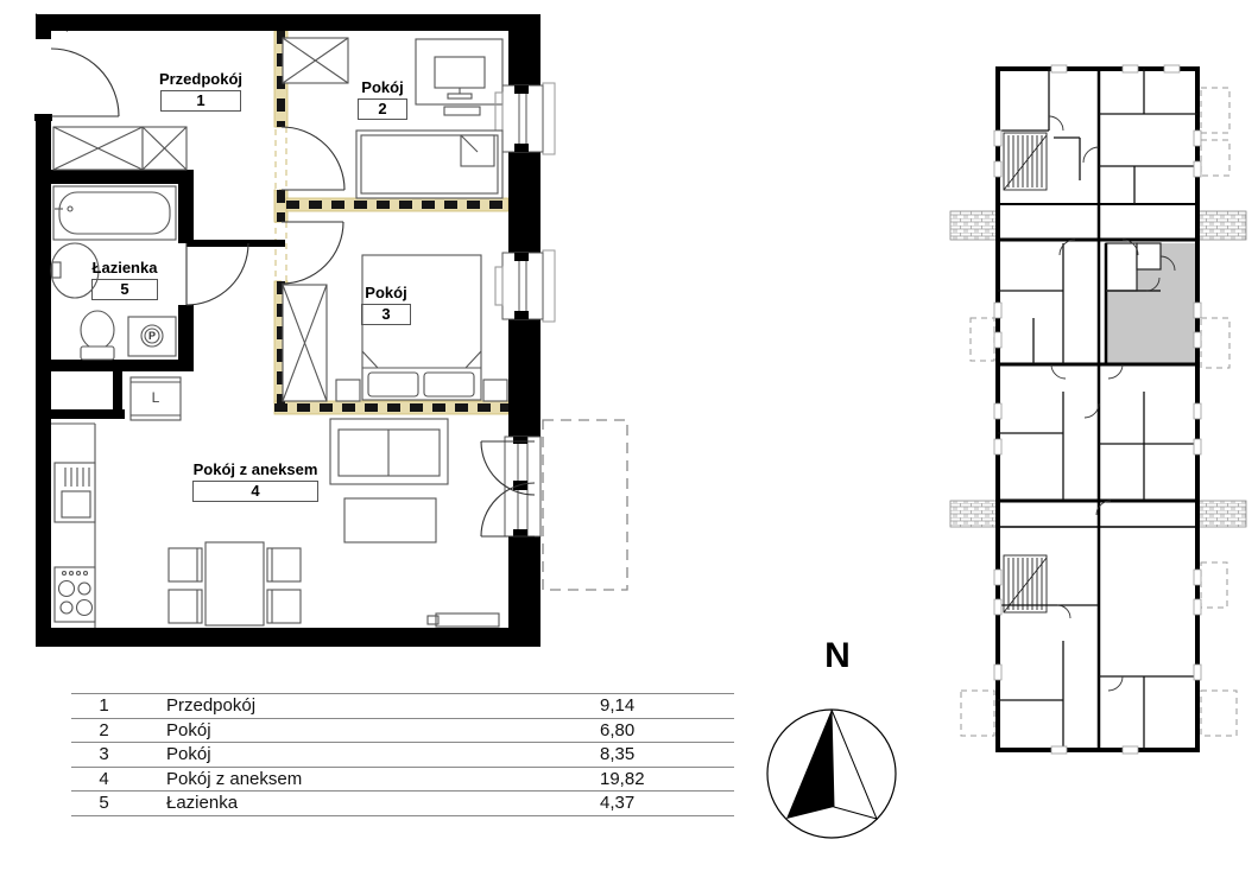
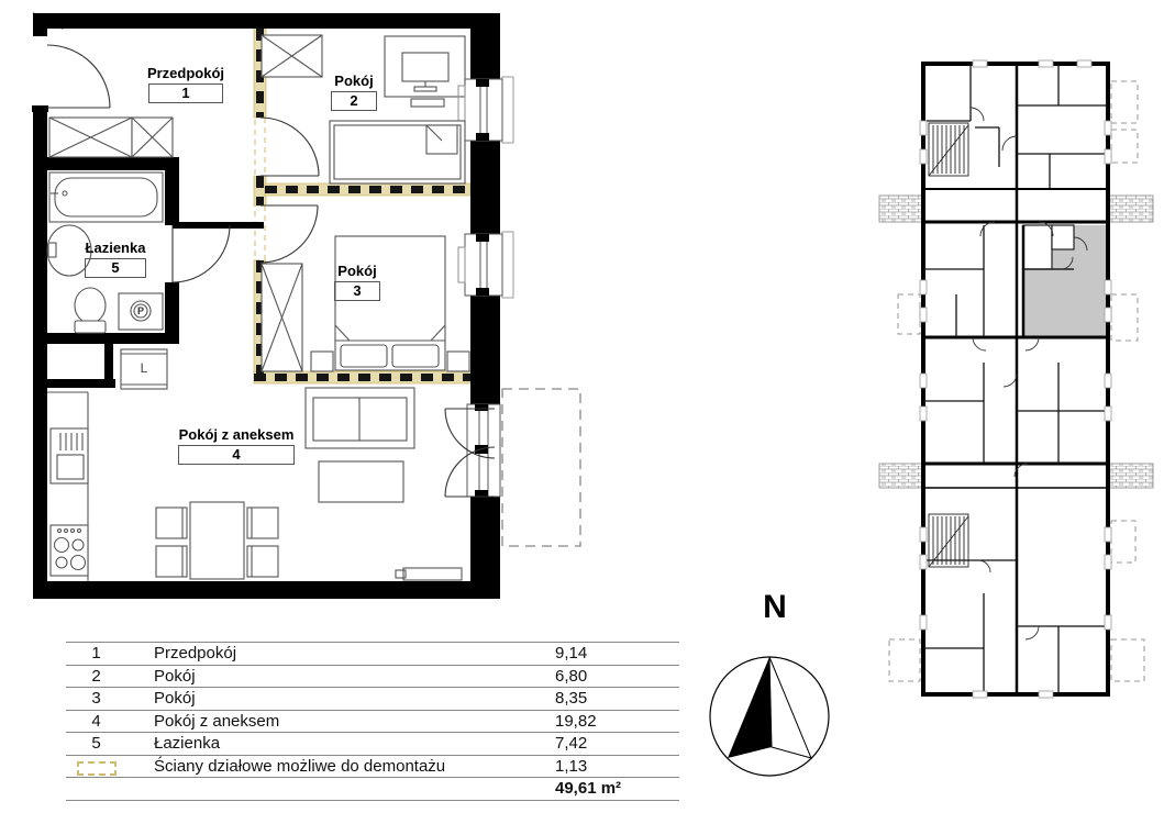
  Przedpokój
  1
  Pokój
  2
  Pokój
  3
  Pokój z aneksem
  4
  Łazienka
  5
  P
  L
  N
  1
  Przedpokój
  9,14
  2
  Pokój
  6,80
  3
  Pokój
  8,35
  4
  Pokój z aneksem
  19,82
  5
  Łazienka
- 4,37
+ 7,42
+ Ściany działowe możliwe do demontażu
+ 1,13
+ 49,61 m²
